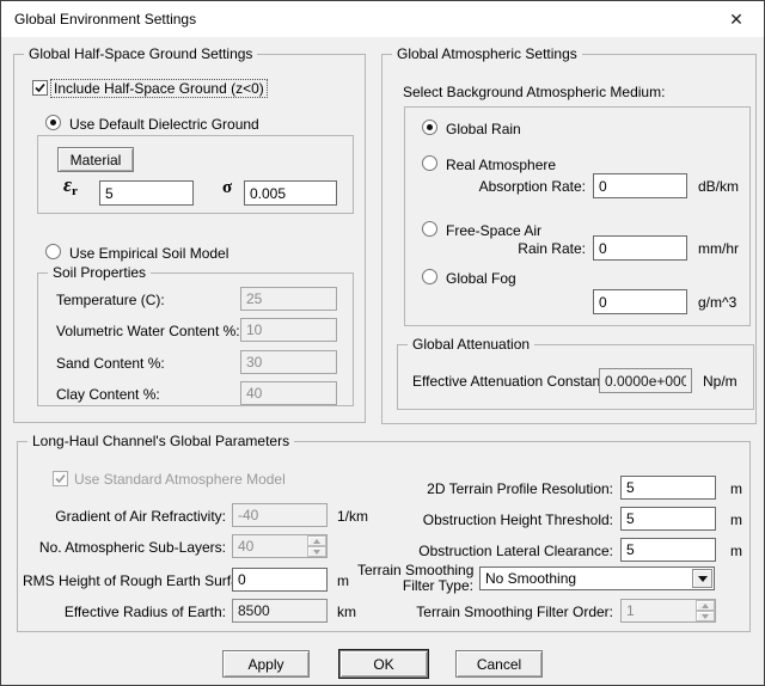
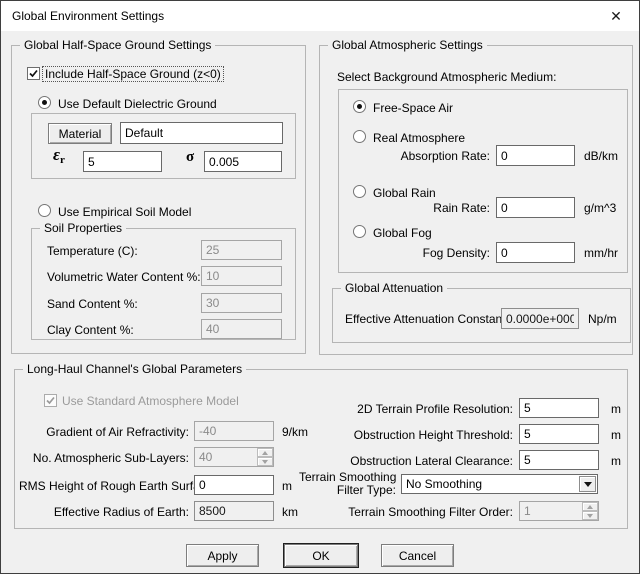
  Global Environment Settings
  ✕
  Global Half-Space Ground Settings
  Include Half-Space Ground (z<0)
  Use Default Dielectric Ground
  Material
+ Default
  εr
  5
  σ
  0.005
  Use Empirical Soil Model
  Soil Properties
  Temperature (C):
  25
  Volumetric Water Content %:
  10
  Sand Content %:
  30
  Clay Content %:
  40
  Global Atmospheric Settings
  Select Background Atmospheric Medium:
- Global Rain
+ Free-Space Air
  Real Atmosphere
  Absorption Rate:
  0
  dB/km
- Free-Space Air
+ Global Rain
  Rain Rate:
  0
- mm/hr
+ g/m^3
  Global Fog
+ Fog Density:
  0
- g/m^3
+ mm/hr
  Global Attenuation
  Effective Attenuation Constan
  0.0000e+000
  Np/m
  Long-Haul Channel's Global Parameters
  Use Standard Atmosphere Model
  Gradient of Air Refractivity:
  -40
- 1/km
+ 9/km
  No. Atmospheric Sub-Layers:
  40
  RMS Height of Rough Earth Surf
  0
  m
  Effective Radius of Earth:
  8500
  km
  2D Terrain Profile Resolution:
  5
  m
  Obstruction Height Threshold:
  5
  m
  Obstruction Lateral Clearance:
  5
  m
  Terrain Smoothing
  Filter Type:
  No Smoothing
  Terrain Smoothing Filter Order:
  1
  Apply
  OK
  Cancel
